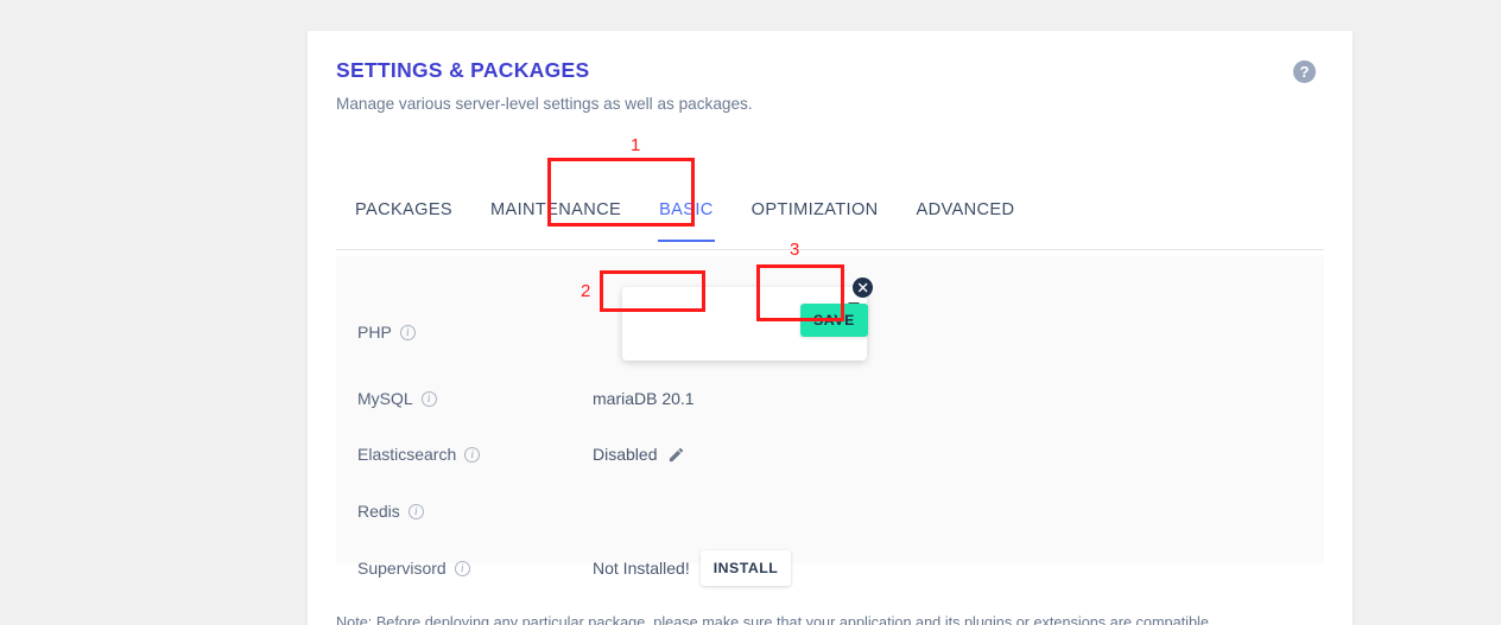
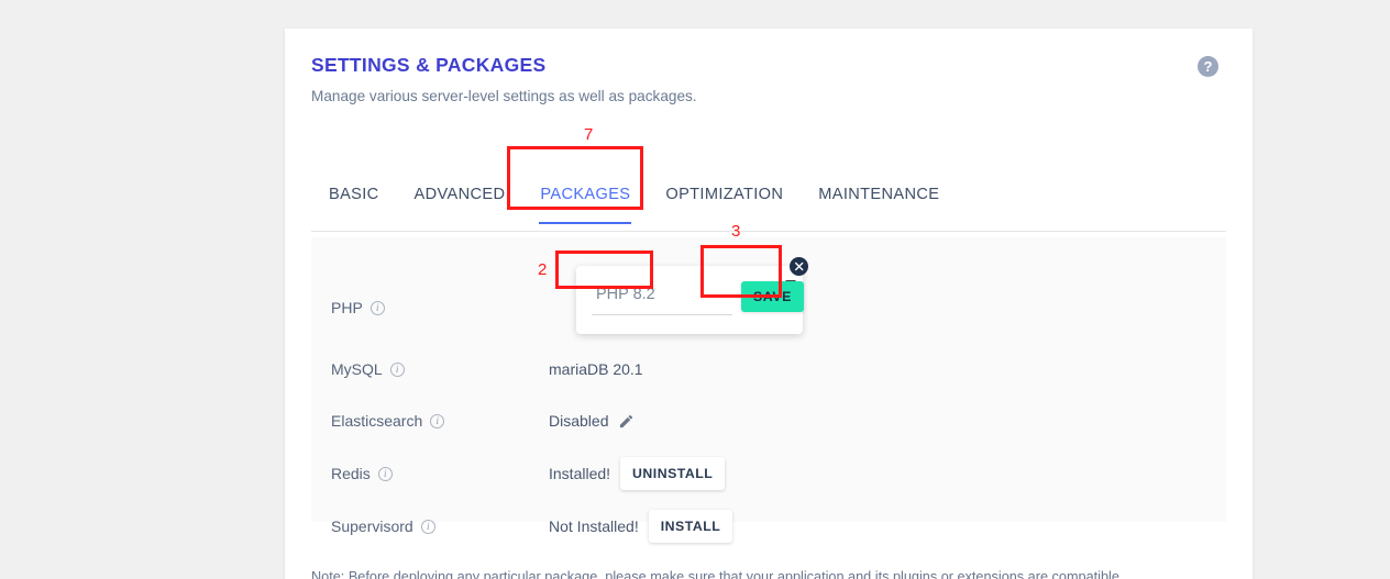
  SETTINGS & PACKAGES
  Manage various server-level settings as well as packages.
  ?
- PACKAGES
+ BASIC
- MAINTENANCE
+ ADVANCED
- BASIC
+ PACKAGES
  OPTIMIZATION
- ADVANCED
+ MAINTENANCE
  PHP
  i
  MySQL
  i
  mariaDB 20.1
  Elasticsearch
  i
  Disabled
  Redis
  i
+ Installed!
+ UNINSTALL
  Supervisord
  i
  Not Installed!
  INSTALL
+ PHP 8.2
  SAVE
  Note: Before deploying any particular package, please make sure that your application and its plugins or extensions are compatible.
- 1
+ 7
  2
  3
